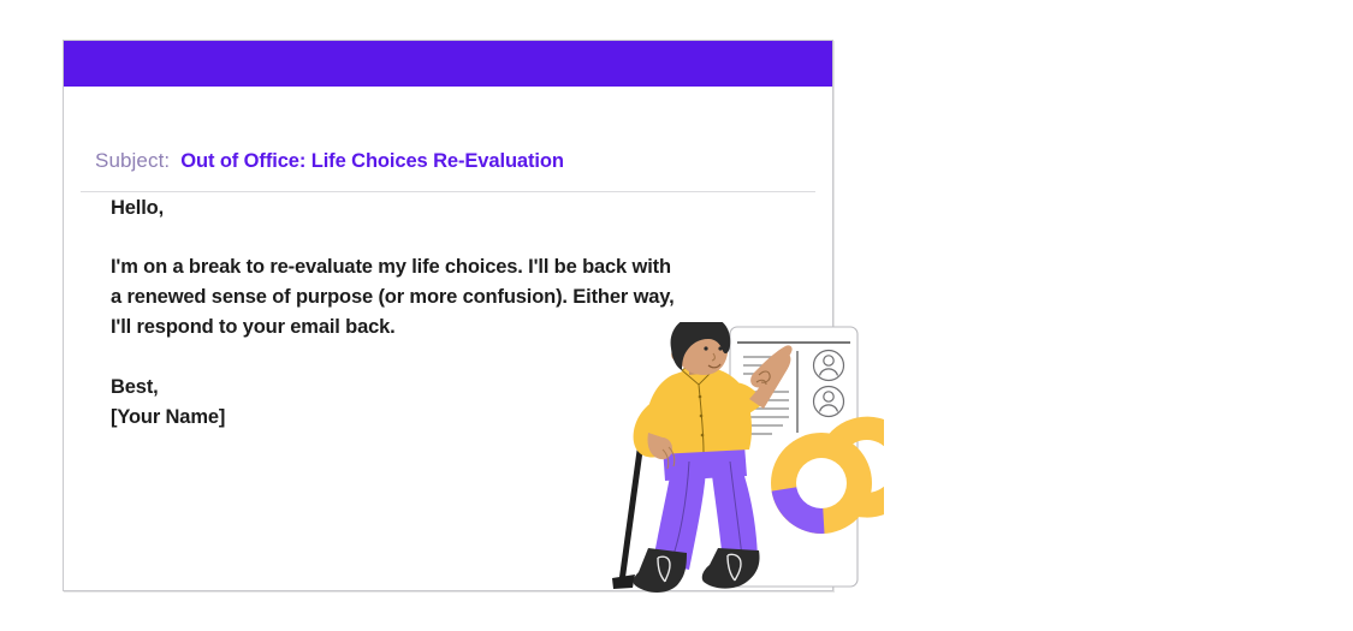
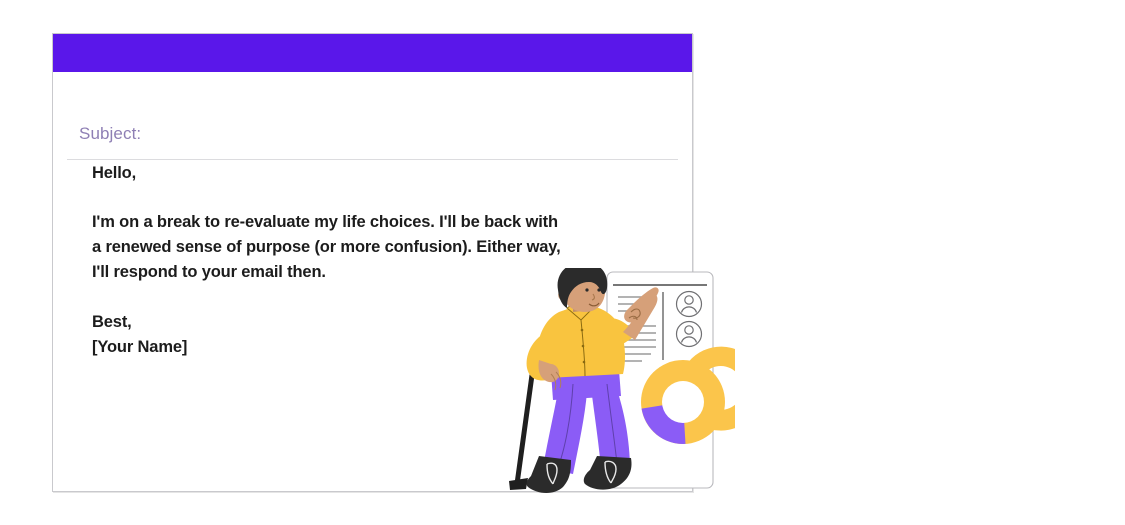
  Subject:
- Out of Office: Life Choices Re-Evaluation
  Hello,
  I'm on a break to re-evaluate my life choices. I'll be back with
  a renewed sense of purpose (or more confusion). Either way,
- I'll respond to your email back.
+ I'll respond to your email then.
  Best,
  [Your Name]
